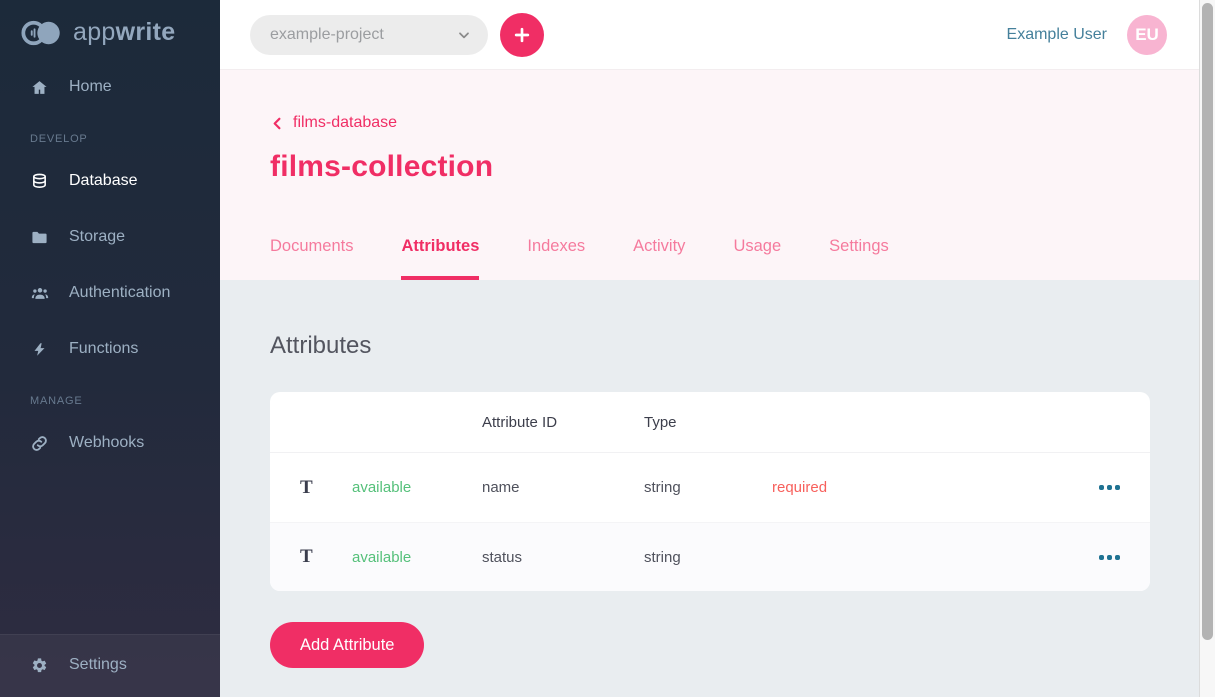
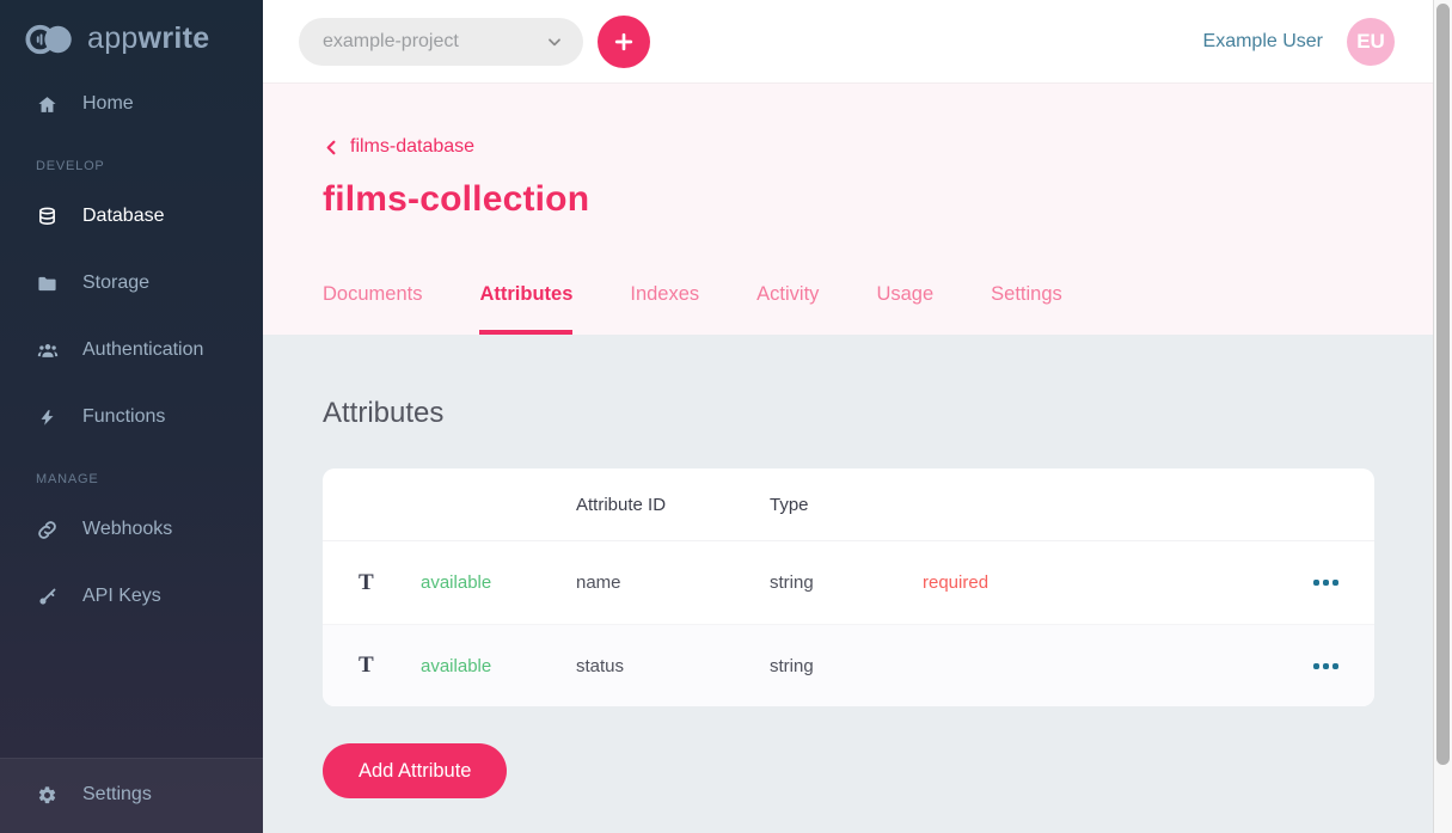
  appwrite
  Home
  DEVELOP
  Database
  Storage
  Authentication
  Functions
  MANAGE
  Webhooks
+ API Keys
  Settings
  example-project
  Example User
  EU
  films-database
  films-collection
  Documents
  Attributes
  Indexes
  Activity
  Usage
  Settings
  Attributes
  Attribute ID
  Type
  T
  available
  name
  string
  required
  T
  available
  status
  string
  Add Attribute
